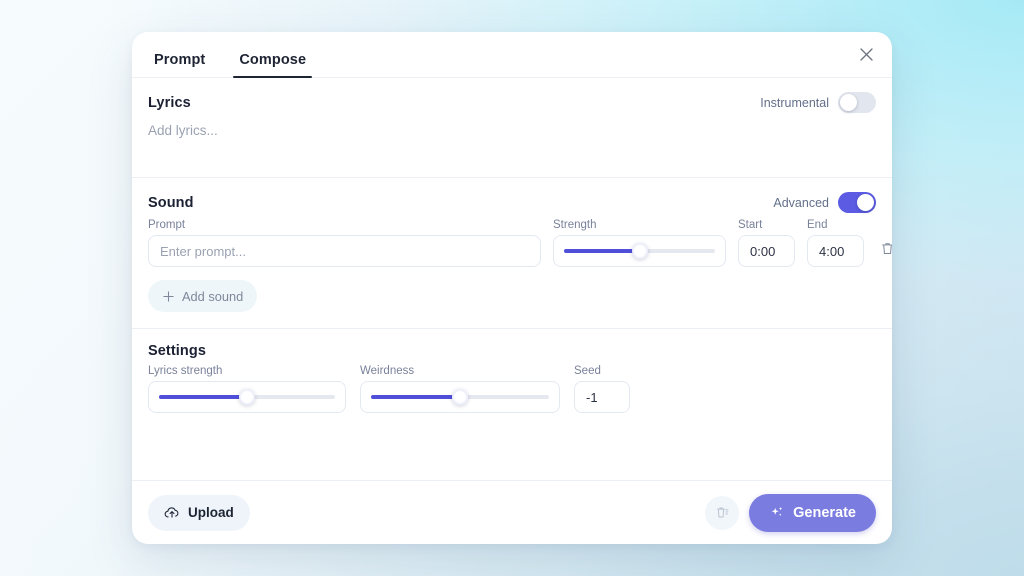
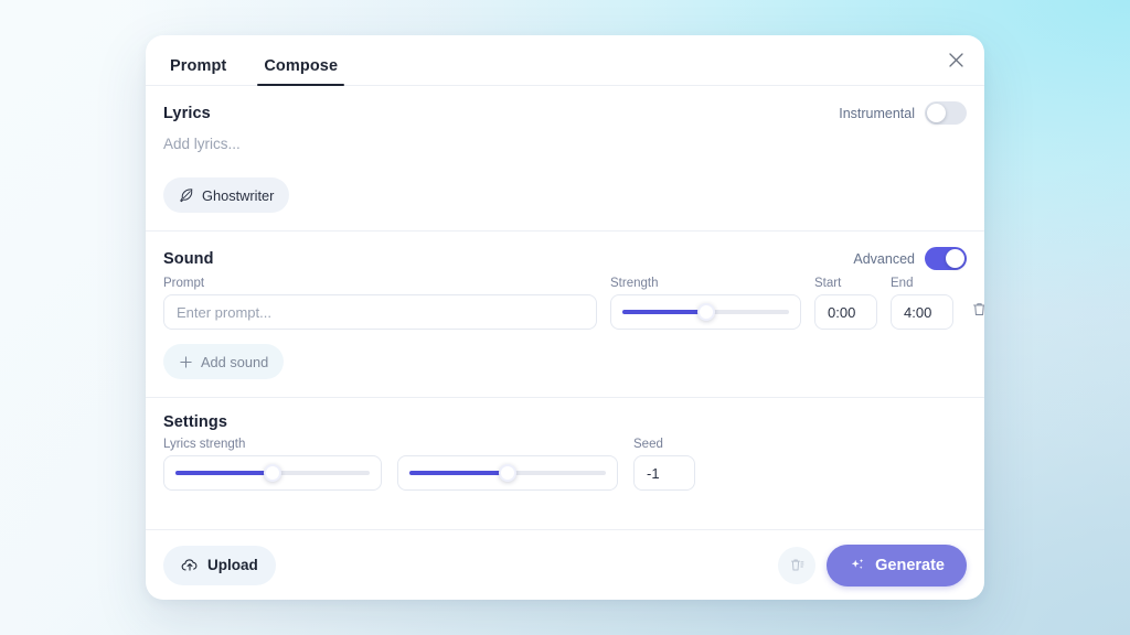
  Prompt
  Compose
  Lyrics
  Instrumental
  Add lyrics...
+ Ghostwriter
  Sound
  Advanced
  Prompt
  Enter prompt...
  Strength
  Start
  0:00
  End
  4:00
  Add sound
  Settings
  Lyrics strength
- Weirdness
  Seed
  -1
  Upload
  Generate
